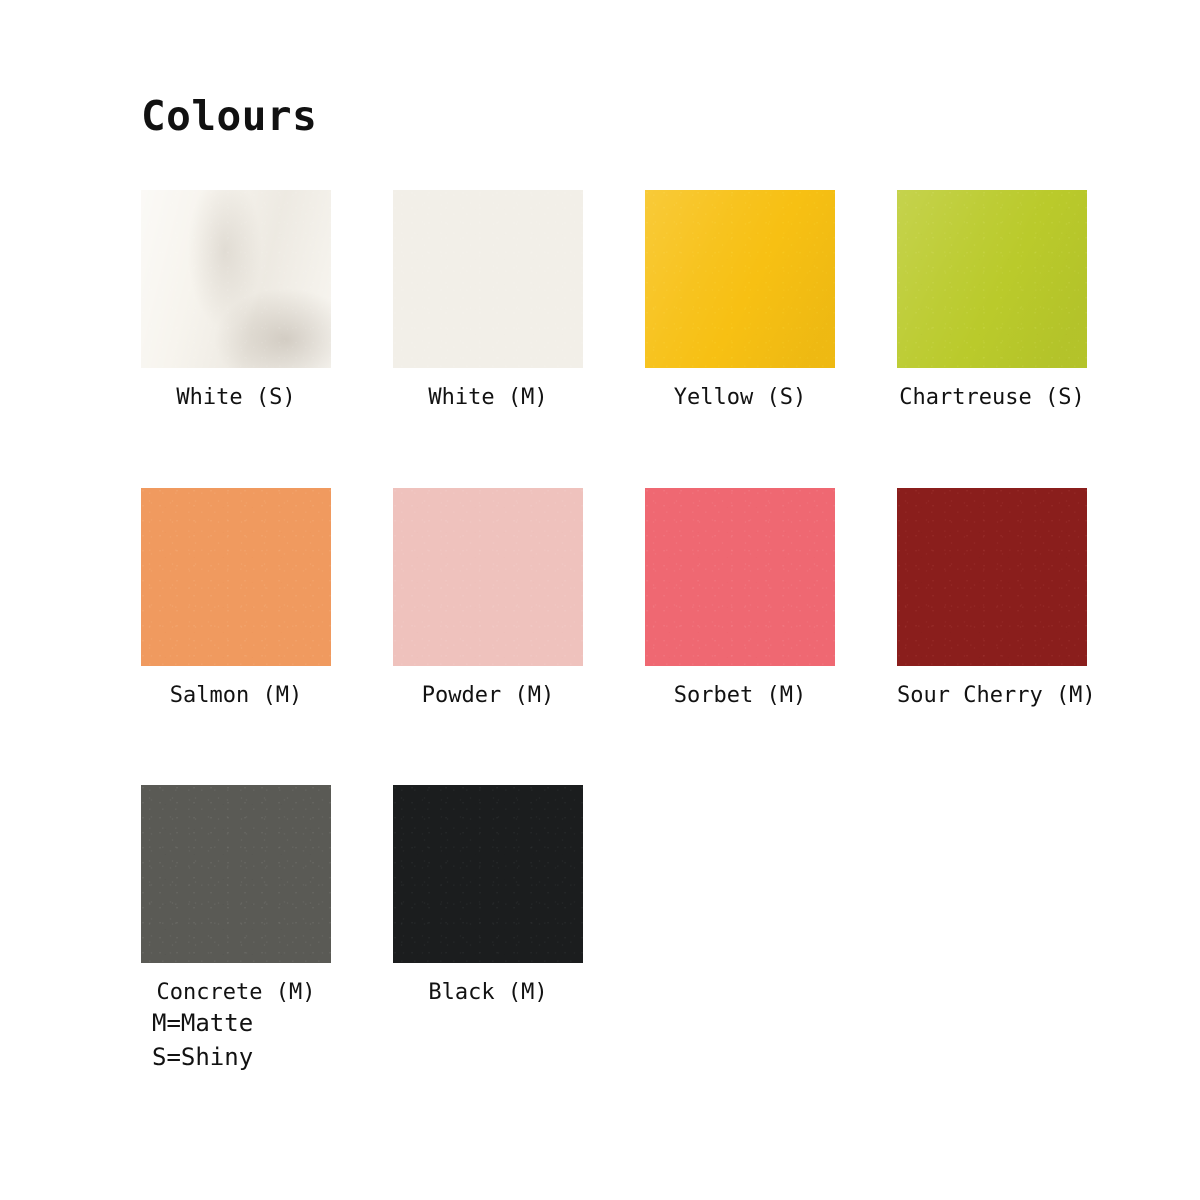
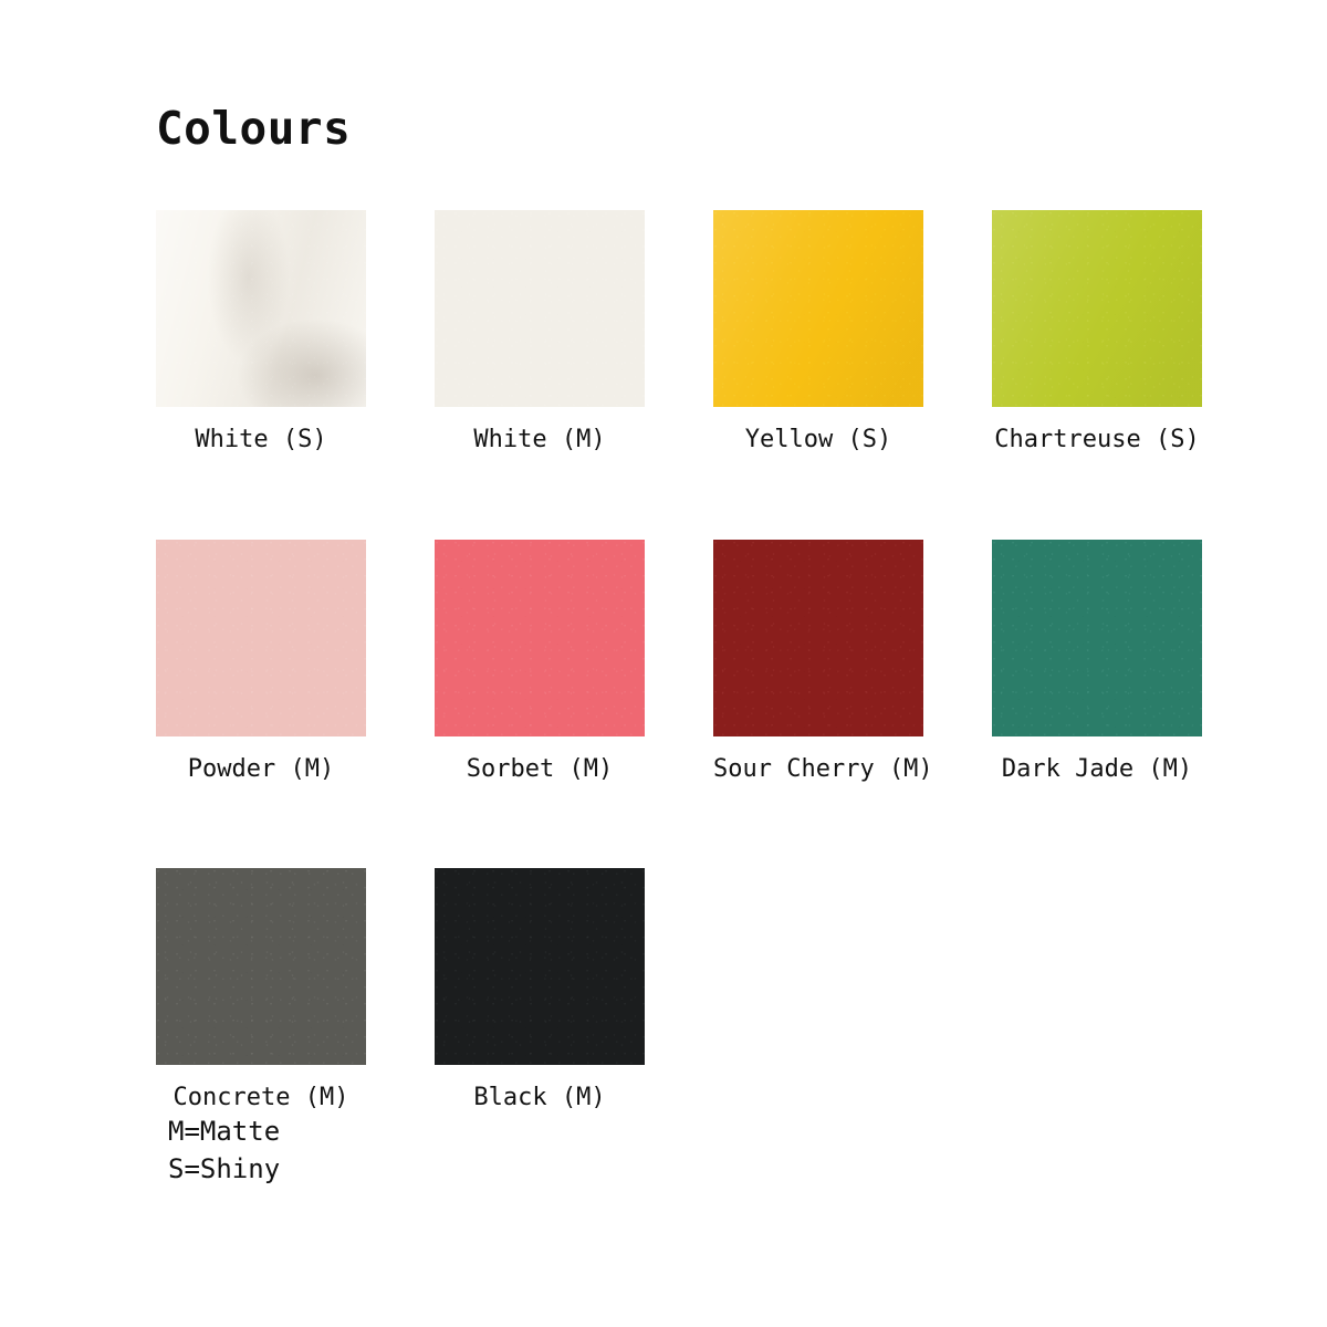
  Colours
  White (S)
  White (M)
  Yellow (S)
  Chartreuse (S)
- Salmon (M)
  Powder (M)
  Sorbet (M)
  Sour Cherry (M)
+ Dark Jade (M)
  Concrete (M)
  Black (M)
  M=Matte
  S=Shiny
